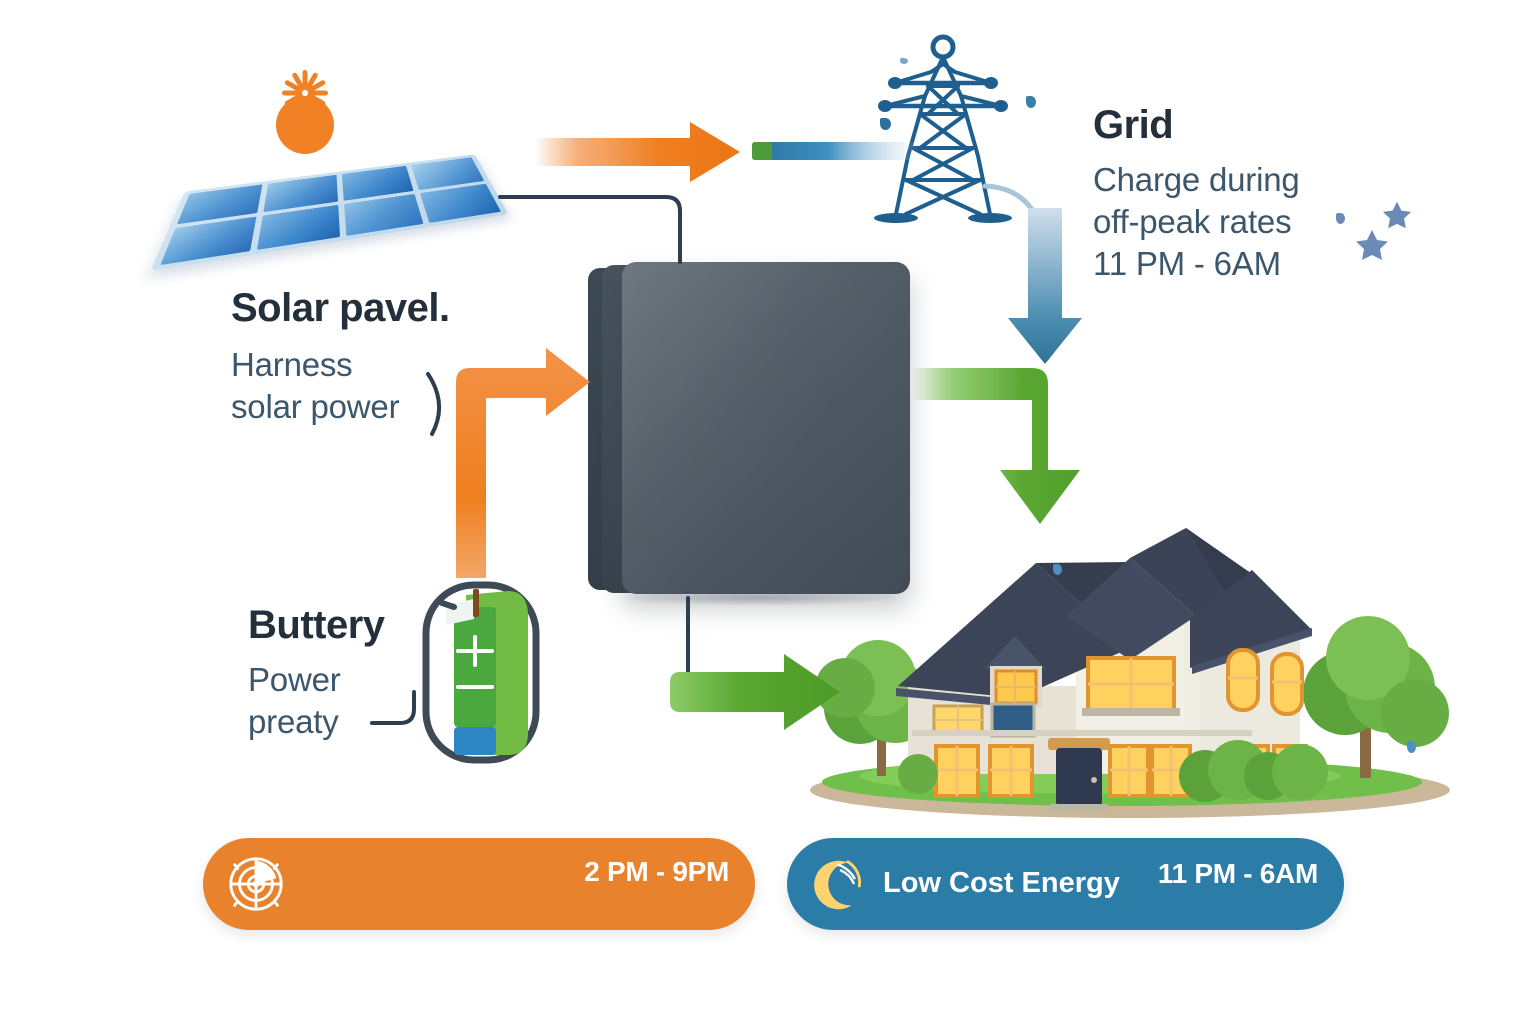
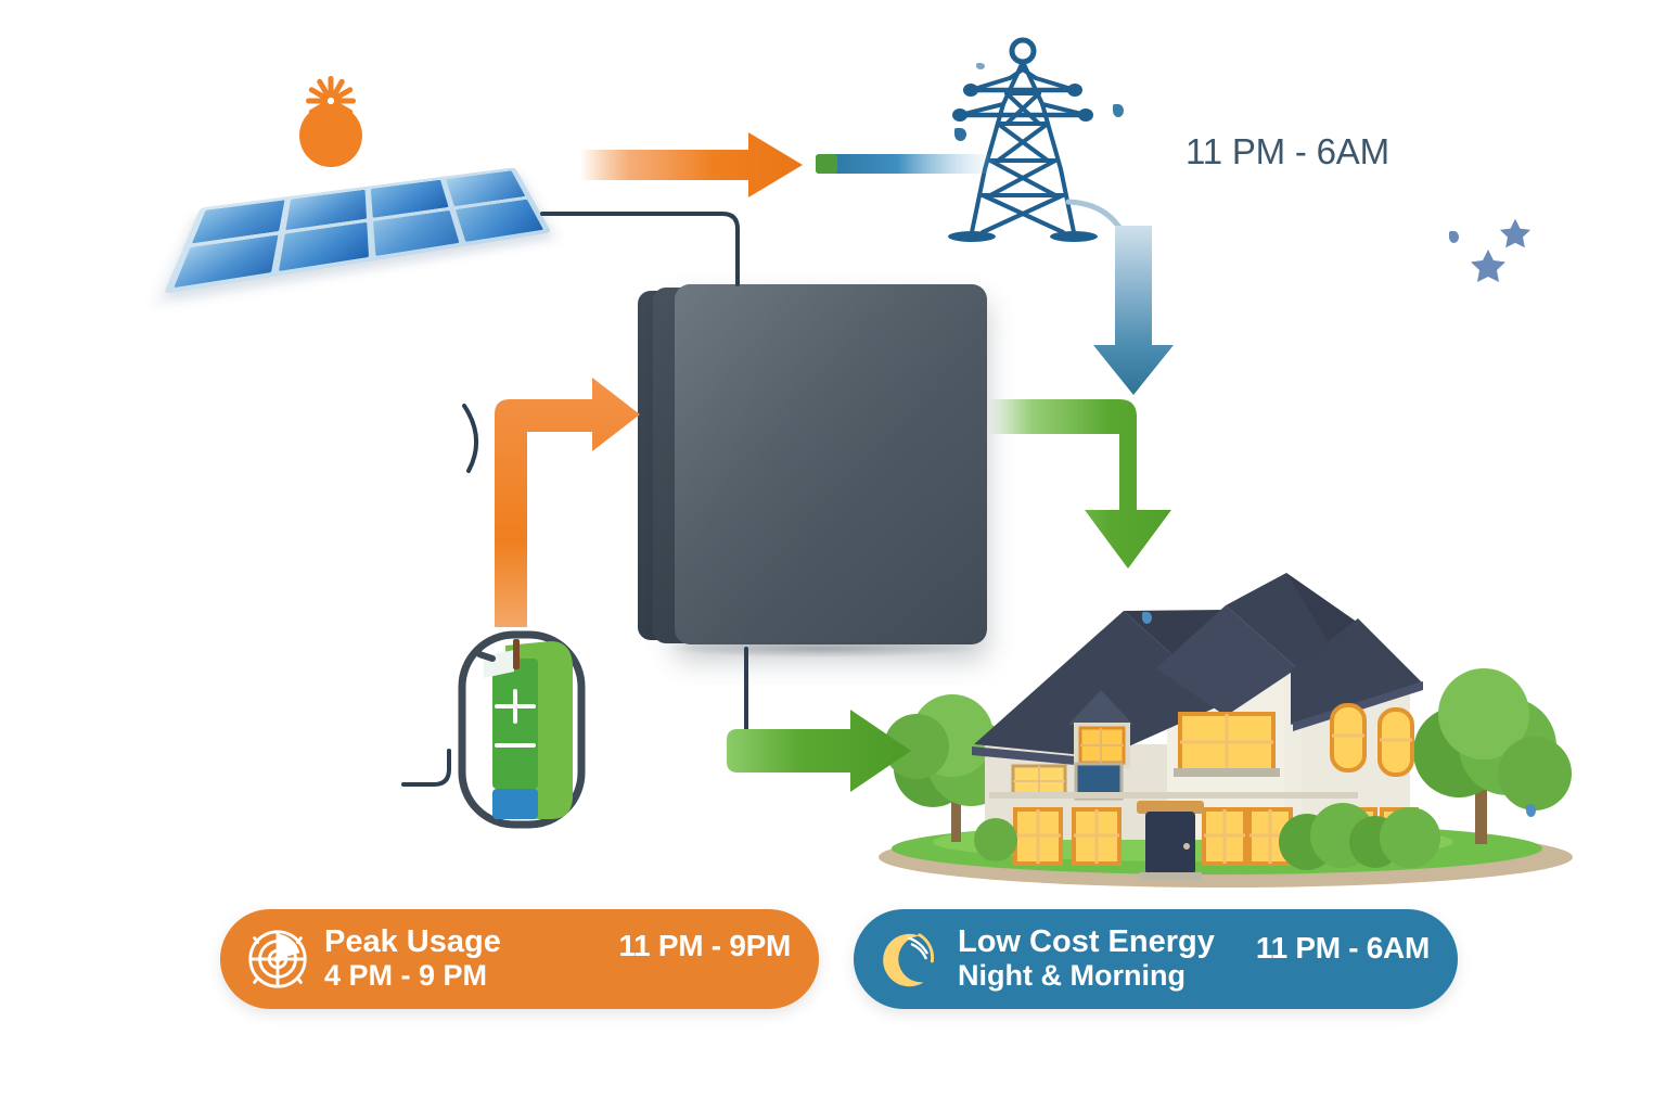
- Solar pavel.
- Harness
- solar power
- Buttery
- Power
- preaty
- Grid
- Charge during
- off-peak rates
  11 PM - 6AM
+ Peak Usage
+ 4 PM - 9 PM
- 2 PM - 9PM
+ 11 PM - 9PM
  Low Cost Energy
+ Night & Morning
  11 PM - 6AM
